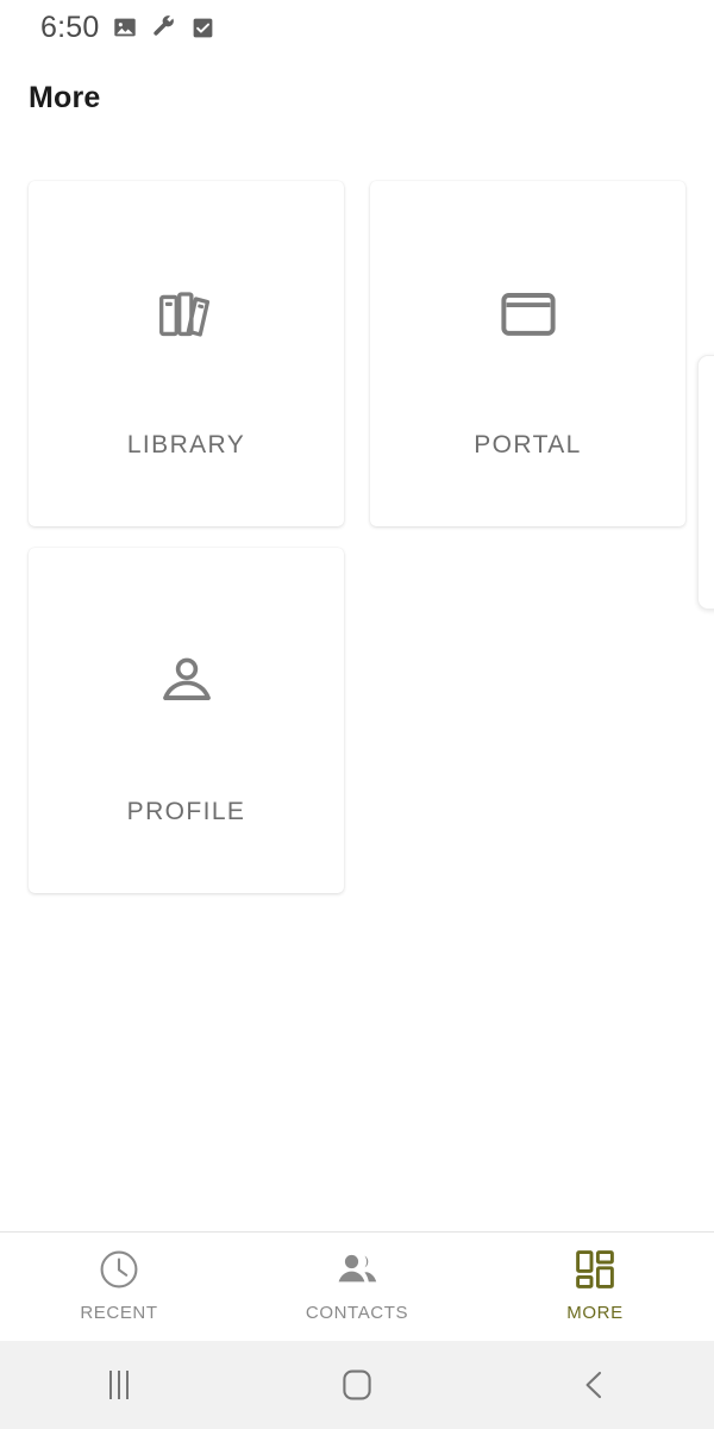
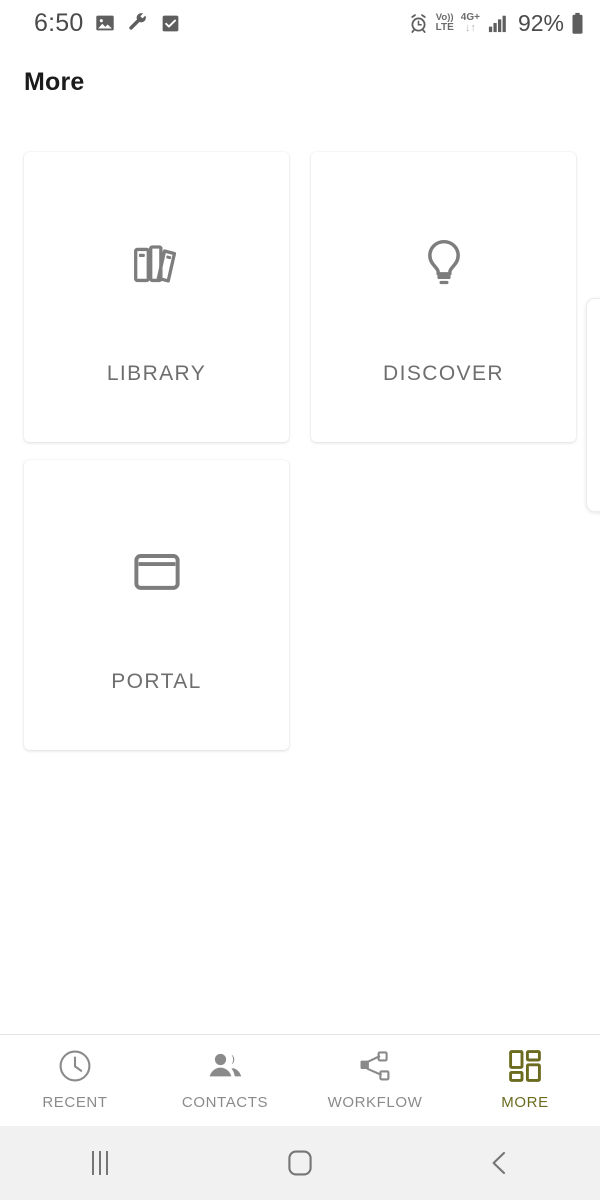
  6:50
+ Vo))
+ LTE
+ 4G+
+ ↓↑
+ 92%
  More
  LIBRARY
+ DISCOVER
  PORTAL
- PROFILE
  RECENT
  CONTACTS
+ WORKFLOW
  MORE
